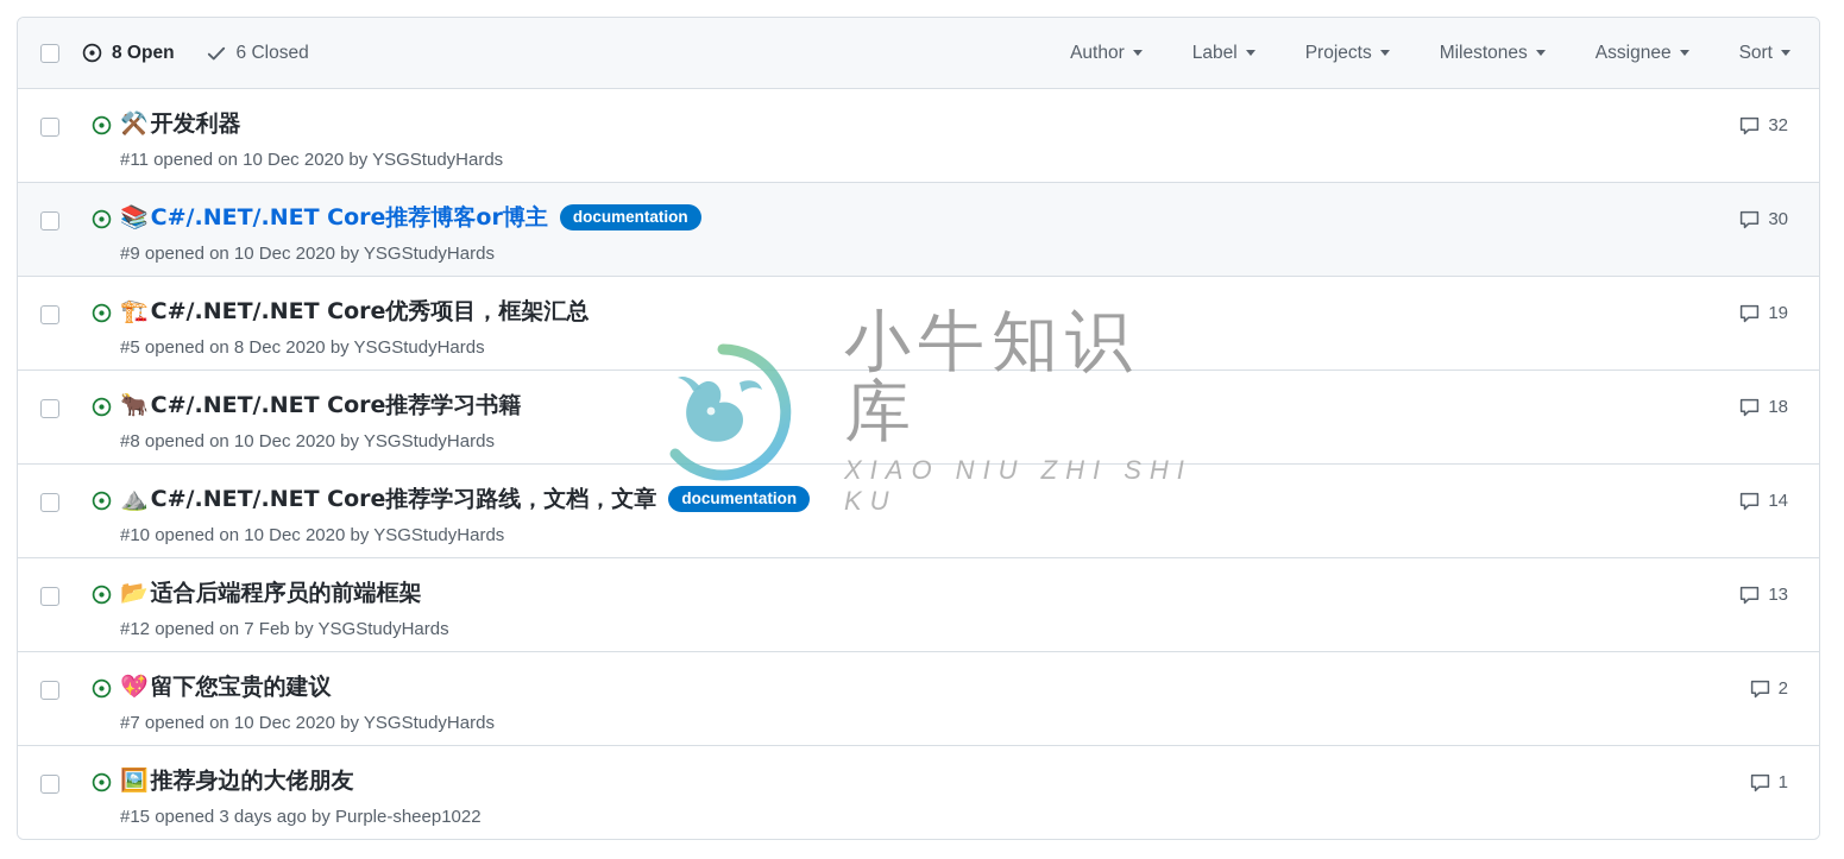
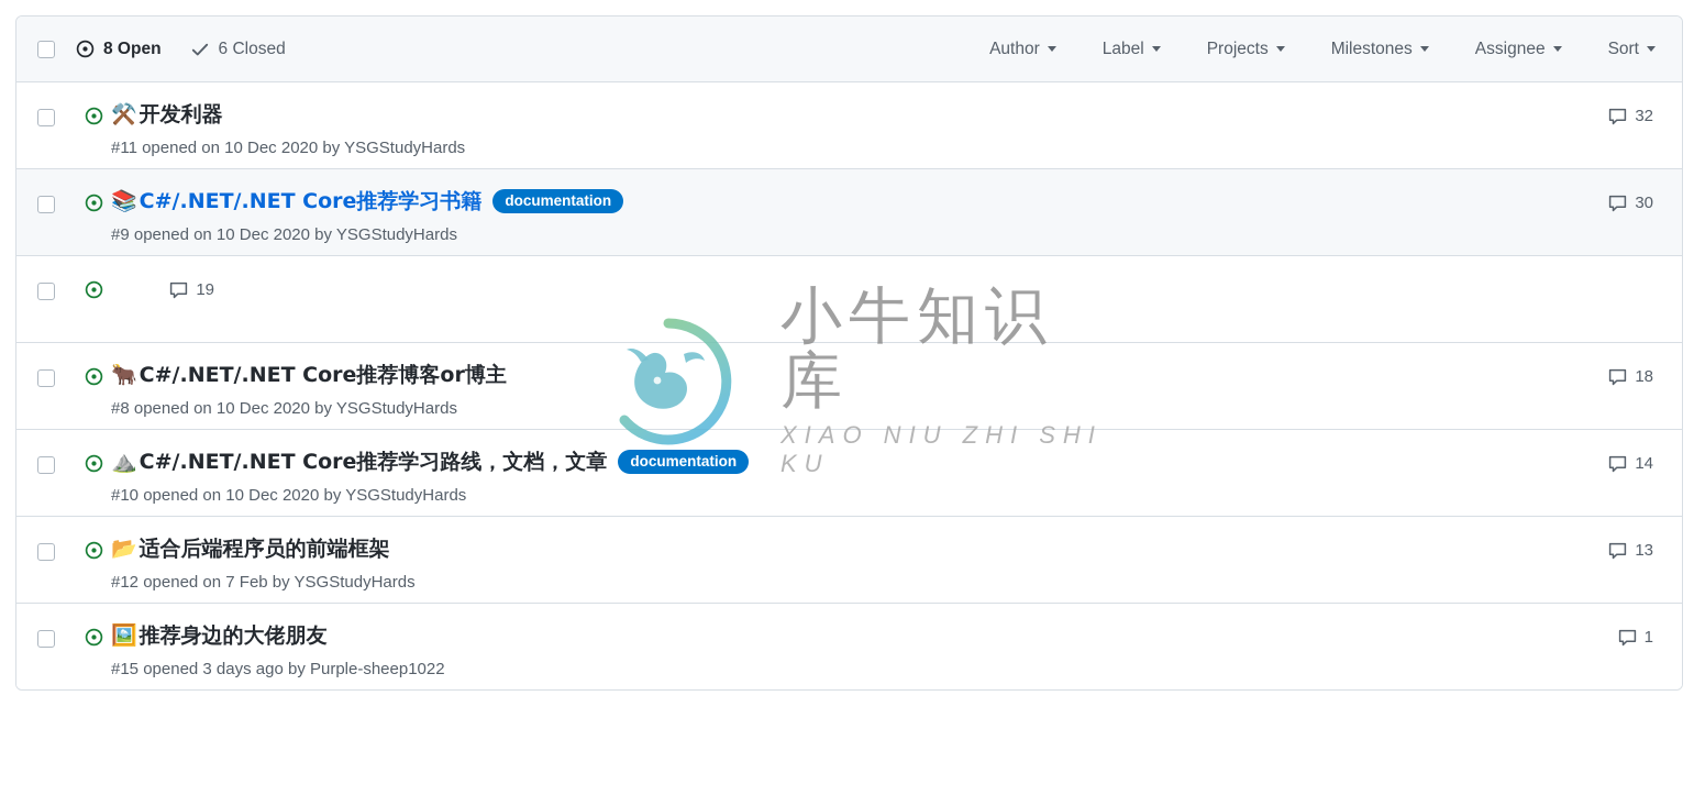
  小牛知识库
  XIAO NIU ZHI SHI KU
  8 Open
  6 Closed
  Author
  Label
  Projects
  Milestones
  Assignee
  Sort
  ⚒️
  开发利器
  #11 opened on 10 Dec 2020 by YSGStudyHards
  32
  📚
- C#/.NET/.NET Core推荐博客or博主
+ C#/.NET/.NET Core推荐学习书籍
  documentation
  #9 opened on 10 Dec 2020 by YSGStudyHards
  30
- 🏗️
- C#/.NET/.NET Core优秀项目，框架汇总
- #5 opened on 8 Dec 2020 by YSGStudyHards
  19
  🐂
- C#/.NET/.NET Core推荐学习书籍
+ C#/.NET/.NET Core推荐博客or博主
  #8 opened on 10 Dec 2020 by YSGStudyHards
  18
  ⛰️
  C#/.NET/.NET Core推荐学习路线，文档，文章
  documentation
  #10 opened on 10 Dec 2020 by YSGStudyHards
  14
  📂
  适合后端程序员的前端框架
  #12 opened on 7 Feb by YSGStudyHards
  13
- 💖
- 留下您宝贵的建议
- #7 opened on 10 Dec 2020 by YSGStudyHards
- 2
  🖼️
  推荐身边的大佬朋友
  #15 opened 3 days ago by Purple-sheep1022
  1
